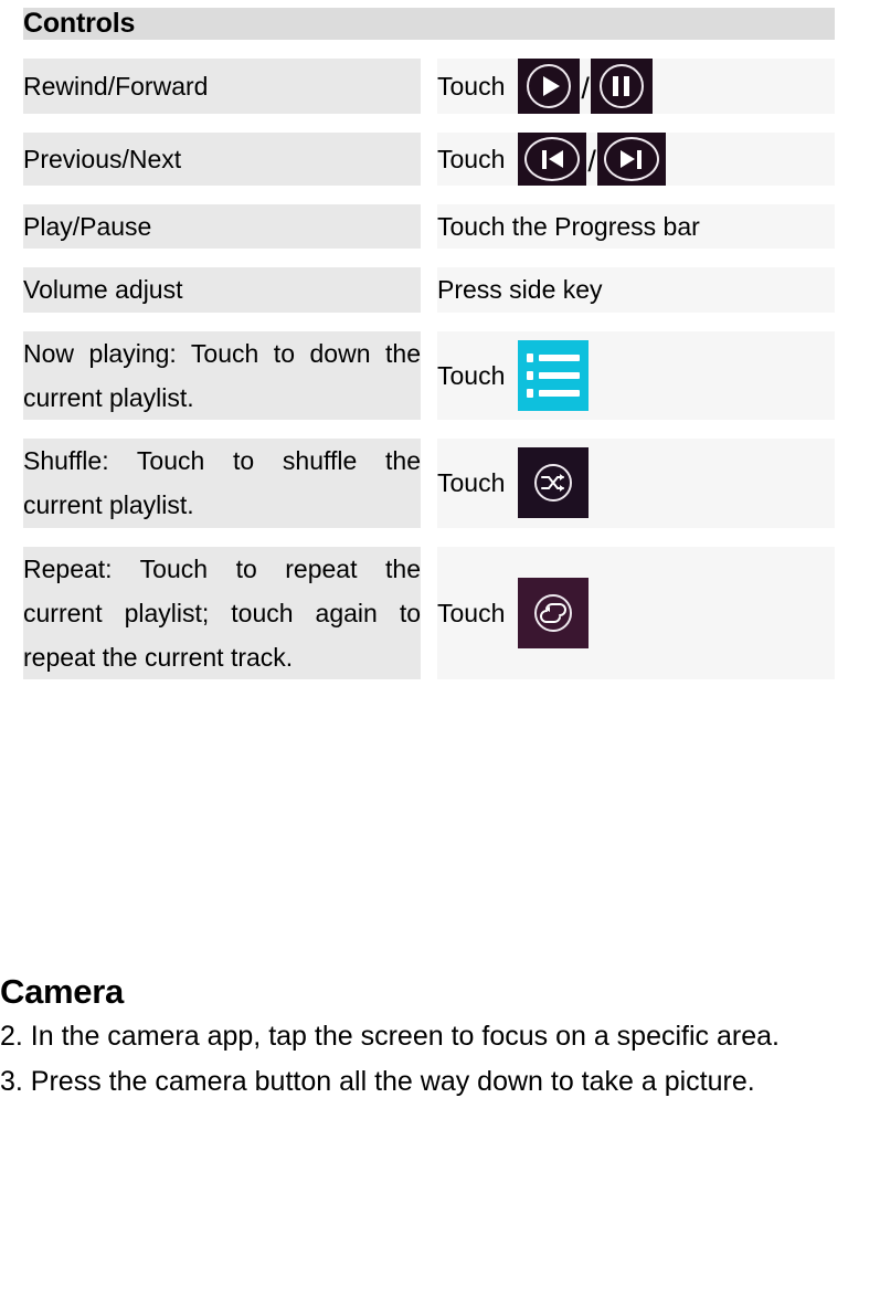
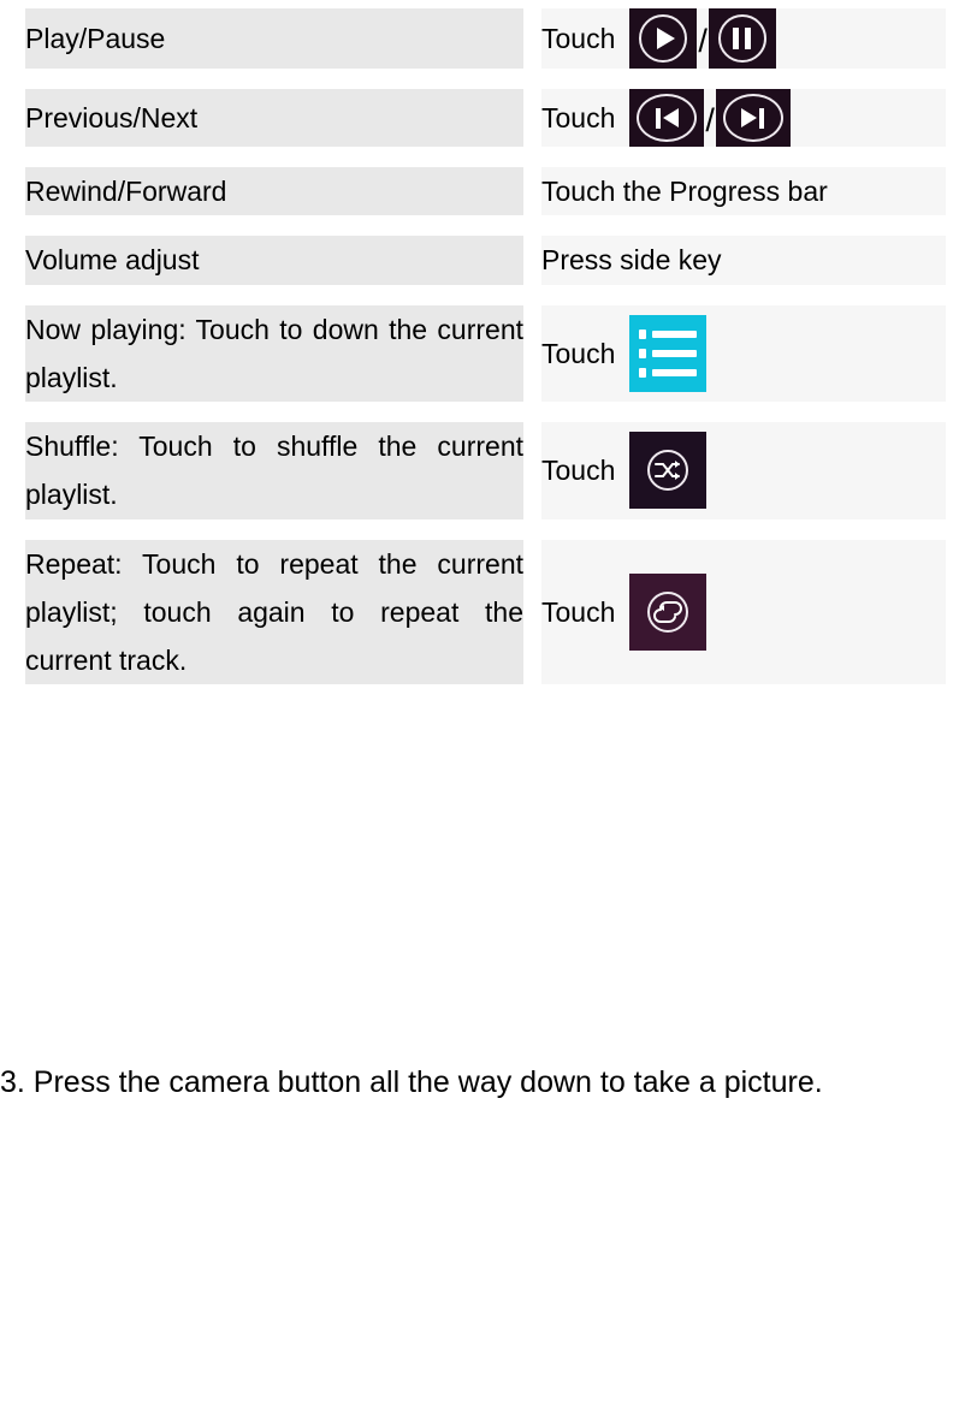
- Controls
- Rewind/Forward	Touch /
+ Play/Pause	Touch /
  Previous/Next	Touch /
- Play/Pause	Touch the Progress bar
+ Rewind/Forward	Touch the Progress bar
  Volume adjust	Press side key
  Now playing: Touch to down the current playlist.	Touch
  Shuffle: Touch to shuffle the current playlist.	Touch
  Repeat: Touch to repeat the current playlist; touch again to repeat the current track.	Touch
- Camera
- 2. In the camera app, tap the screen to focus on a specific area.
  3. Press the camera button all the way down to take a picture.
